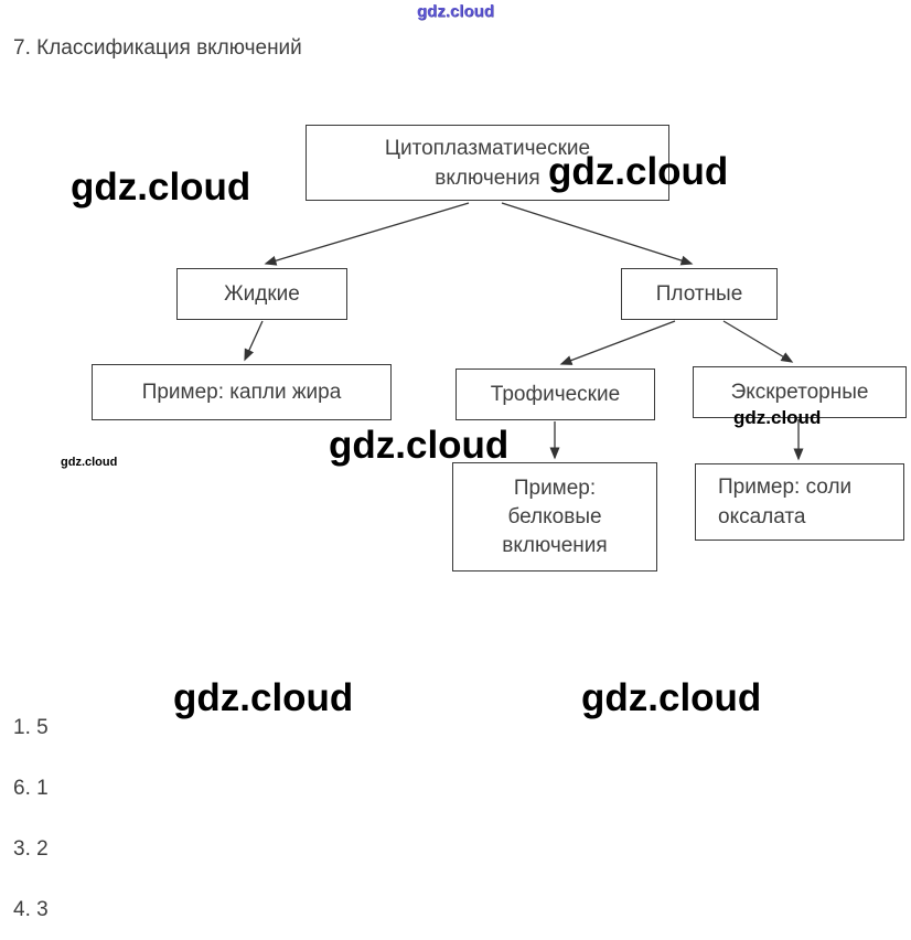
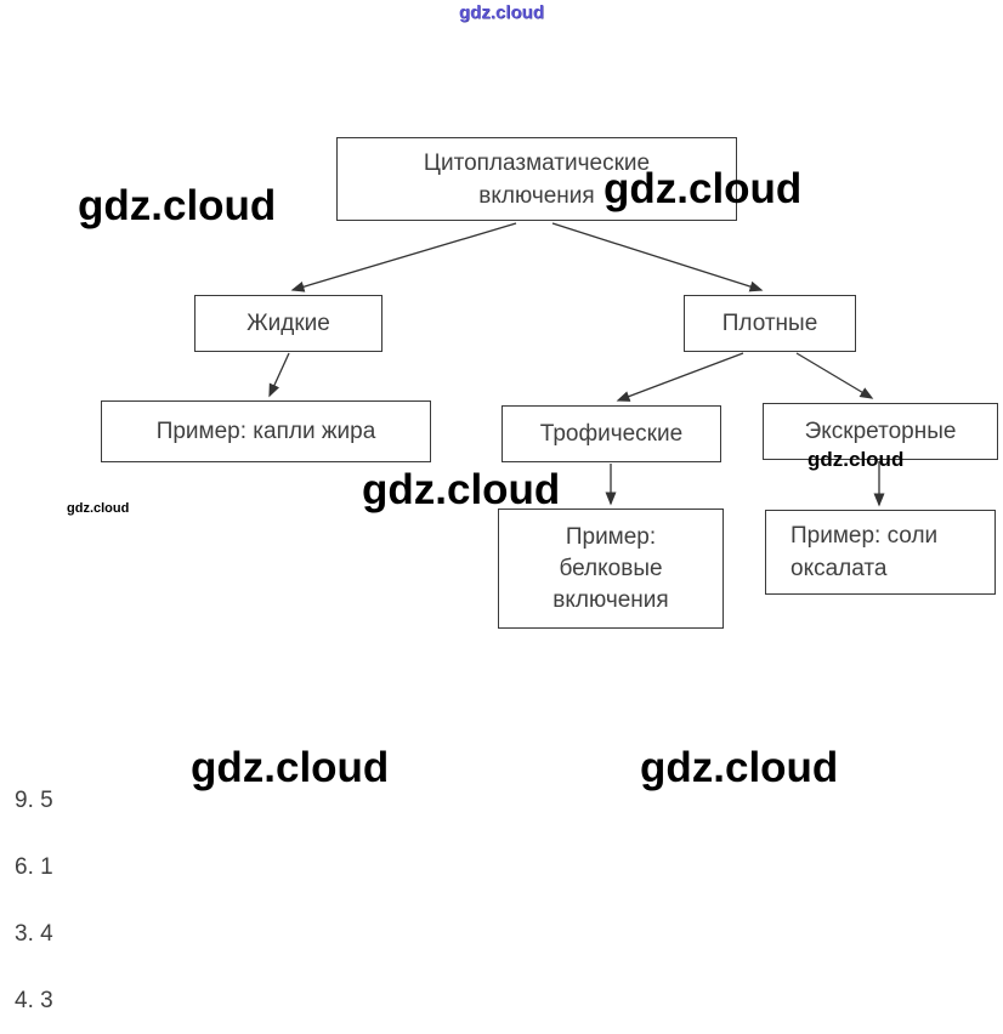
  gdz.cloud
- 7. Классификация включений
  Цитоплазматические включения
  Жидкие
  Плотные
  Пример: капли жира
  Трофические
  Экскреторные
  Пример: белковые включения
  Пример: соли оксалата
  gdz.cloud
  gdz.cloud
  gdz.cloud
  gdz.cloud
  gdz.cloud
  gdz.cloud
  gdz.cloud
- 1. 5
+ 9. 5
  6. 1
- 3. 2
+ 3. 4
  4. 3
